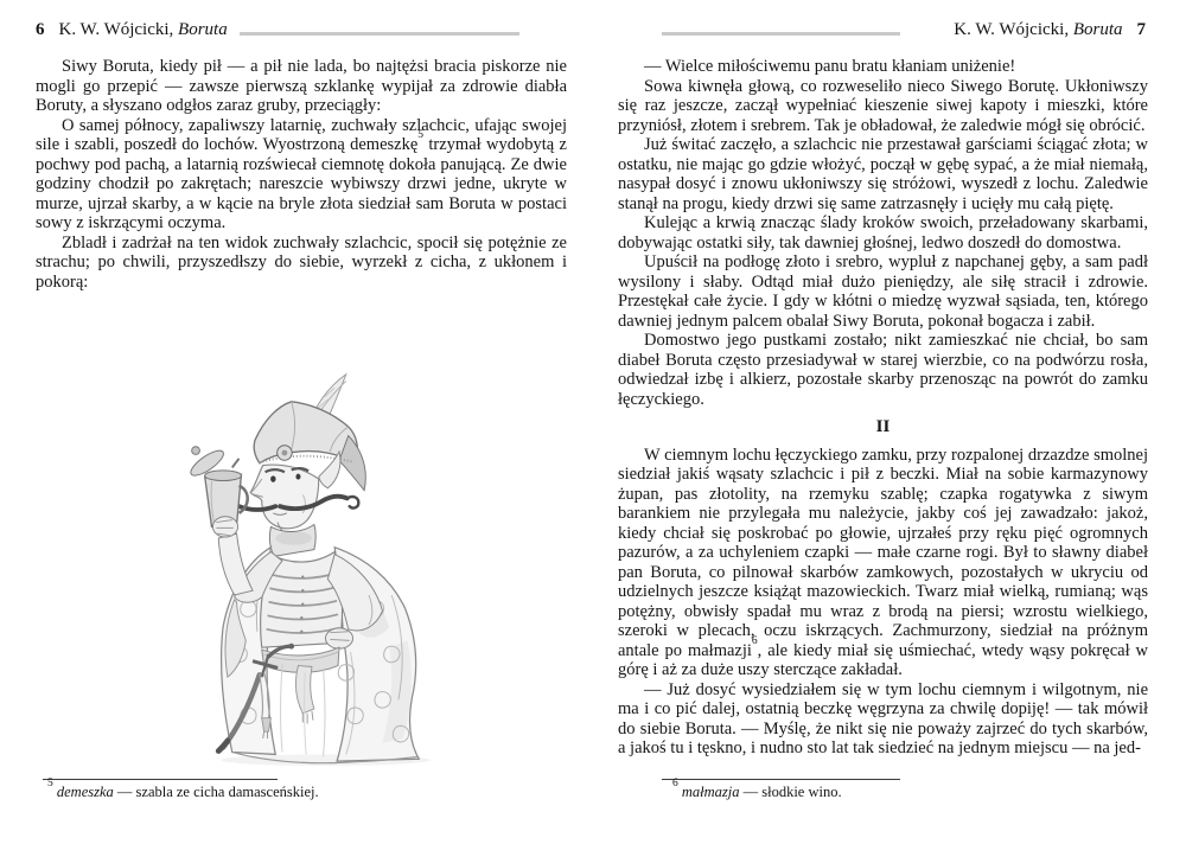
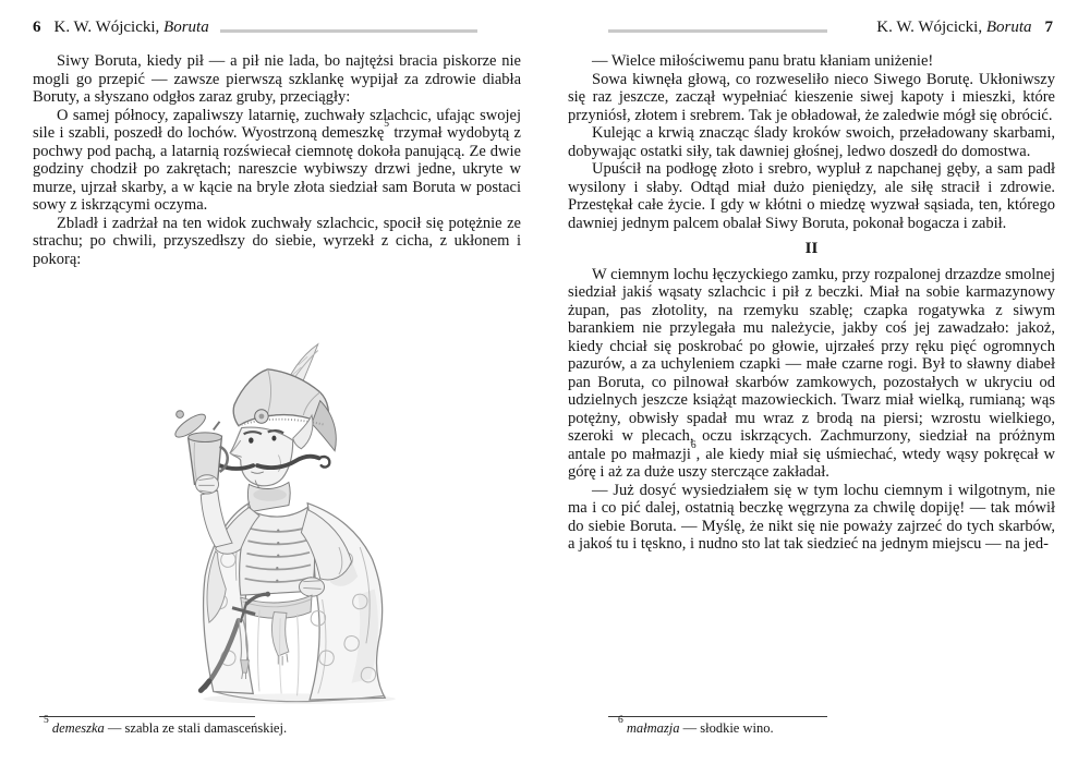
  6 K. W. Wójcicki, Boruta
  Siwy Boruta, kiedy pił — a pił nie lada, bo najtężsi bracia piskorze nie mogli go przepić — zawsze pierwszą szklankę wypijał za zdrowie diabła Boruty, a słyszano odgłos zaraz gruby, przeciągły:
  O samej północy, zapaliwszy latarnię, zuchwały szlachcic, ufając swojej sile i szabli, poszedł do lochów. Wyostrzoną demeszkę5 trzymał wydobytą z pochwy pod pachą, a latarnią rozświecał ciemnotę dokoła panującą. Ze dwie godziny chodził po zakrętach; nareszcie wybiwszy drzwi jedne, ukryte w murze, ujrzał skarby, a w kącie na bryle złota siedział sam Boruta w postaci sowy z iskrzącymi oczyma.
  Zbladł i zadrżał na ten widok zuchwały szlachcic, spocił się potężnie ze strachu; po chwili, przyszedłszy do siebie, wyrzekł z cicha, z ukłonem i pokorą:
- 5 demeszka — szabla ze cicha damasceńskiej.
+ 5 demeszka — szabla ze stali damasceńskiej.
  K. W. Wójcicki, Boruta 7
  — Wielce miłościwemu panu bratu kłaniam uniżenie!
  Sowa kiwnęła głową, co rozweseliło nieco Siwego Borutę. Ukłoniwszy się raz jeszcze, zaczął wypełniać kieszenie siwej kapoty i mieszki, które przyniósł, złotem i srebrem. Tak je obładował, że zaledwie mógł się obrócić.
- Już świtać zaczęło, a szlachcic nie przestawał garściami ściągać złota; w ostatku, nie mając go gdzie włożyć, począł w gębę sypać, a że miał niemałą, nasypał dosyć i znowu ukłoniwszy się stróżowi, wyszedł z lochu. Zaledwie stanął na progu, kiedy drzwi się same zatrzasnęły i ucięły mu całą piętę.
  Kulejąc a krwią znacząc ślady kroków swoich, przeładowany skarbami, dobywając ostatki siły, tak dawniej głośnej, ledwo doszedł do domostwa.
  Upuścił na podłogę złoto i srebro, wypluł z napchanej gęby, a sam padł wysilony i słaby. Odtąd miał dużo pieniędzy, ale siłę stracił i zdrowie. Przestękał całe życie. I gdy w kłótni o miedzę wyzwał sąsiada, ten, którego dawniej jednym palcem obalał Siwy Boruta, pokonał bogacza i zabił.
- Domostwo jego pustkami zostało; nikt zamieszkać nie chciał, bo sam diabeł Boruta często przesiadywał w starej wierzbie, co na podwórzu rosła, odwiedzał izbę i alkierz, pozostałe skarby przenosząc na powrót do zamku łęczyckiego.
  II
  W ciemnym lochu łęczyckiego zamku, przy rozpalonej drzazdze smolnej siedział jakiś wąsaty szlachcic i pił z beczki. Miał na sobie karmazynowy żupan, pas złotolity, na rzemyku szablę; czapka rogatywka z siwym barankiem nie przylegała mu należycie, jakby coś jej zawadzało: jakoż, kiedy chciał się poskrobać po głowie, ujrzałeś przy ręku pięć ogromnych pazurów, a za uchyleniem czapki — małe czarne rogi. Był to sławny diabeł pan Boruta, co pilnował skarbów zamkowych, pozostałych w ukryciu od udzielnych jeszcze książąt mazowieckich. Twarz miał wielką, rumianą; wąs potężny, obwisły spadał mu wraz z brodą na piersi; wzrostu wielkiego, szeroki w plecach, oczu iskrzących. Zachmurzony, siedział na próżnym antale po małmazji6, ale kiedy miał się uśmiechać, wtedy wąsy pokręcał w górę i aż za duże uszy sterczące zakładał.
  — Już dosyć wysiedziałem się w tym lochu ciemnym i wilgotnym, nie ma i co pić dalej, ostatnią beczkę węgrzyna za chwilę dopiję! — tak mówił do siebie Boruta. — Myślę, że nikt się nie poważy zajrzeć do tych skarbów, a jakoś tu i tęskno, i nudno sto lat tak siedzieć na jednym miejscu — na jed-
  6 małmazja — słodkie wino.
